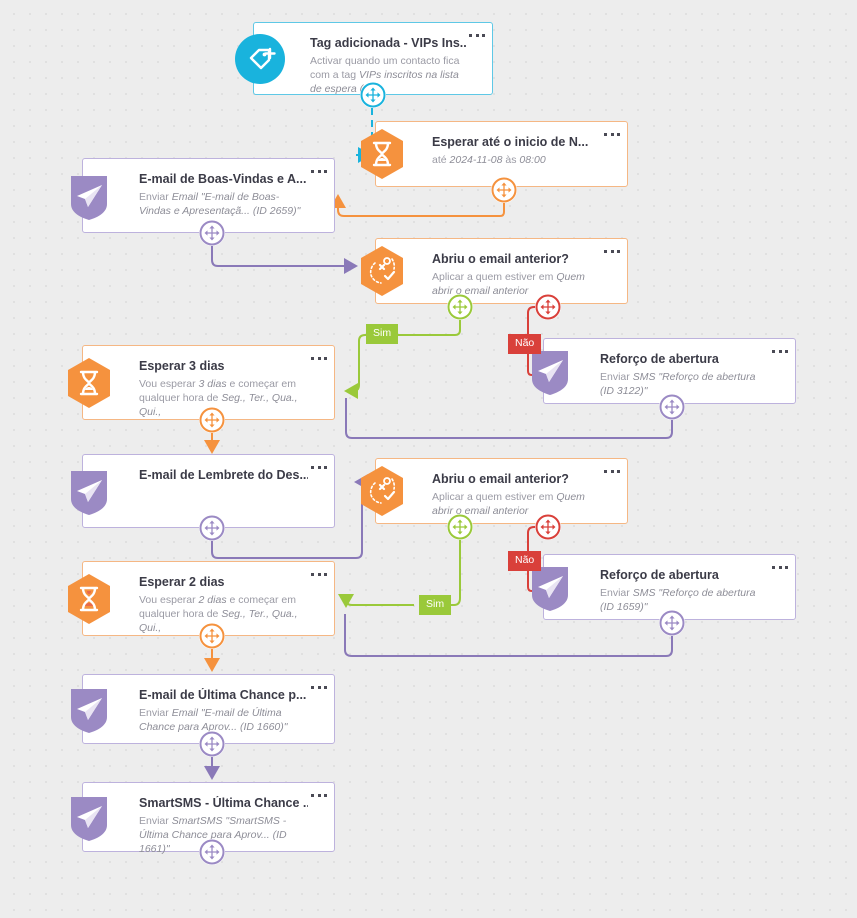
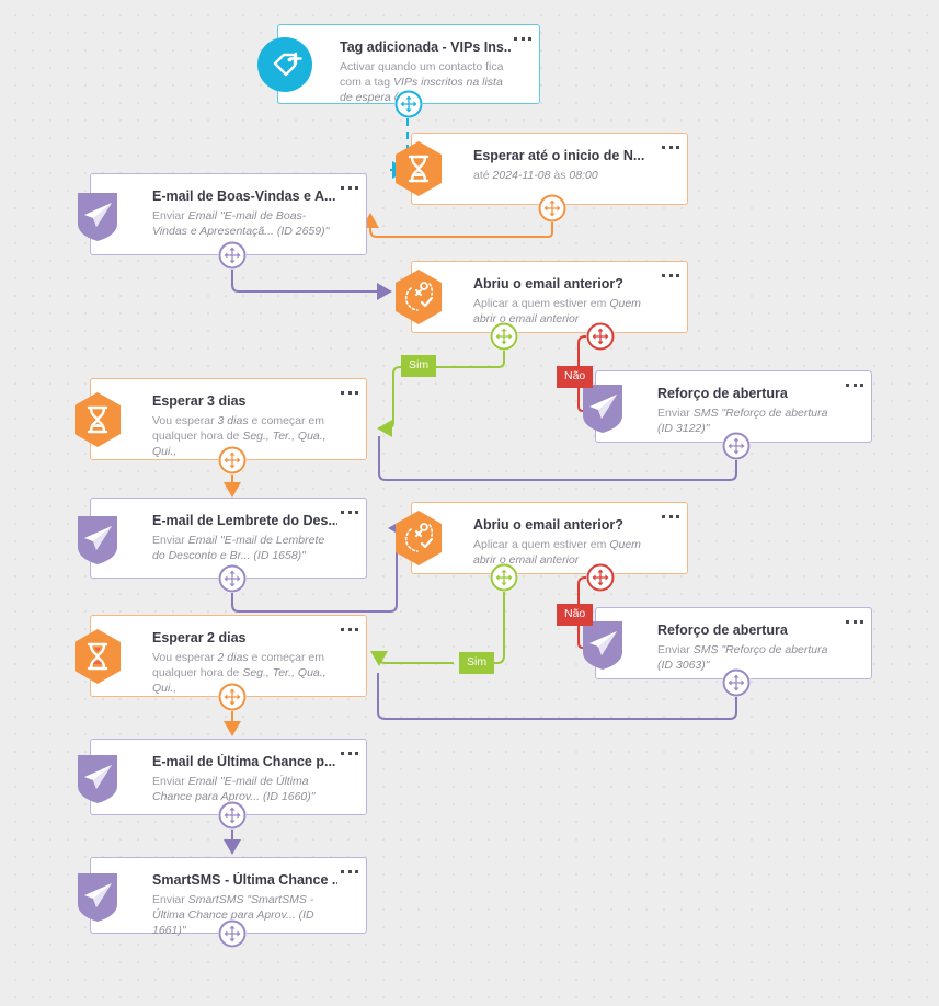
  Tag adicionada - VIPs Ins..
  Activar quando um contacto fica com a tag VIPs inscritos na lista de espera
  Esperar até o inicio de N...
  até 2024-11-08 às 08:00
  E-mail de Boas-Vindas e A...
  Enviar Email "E-mail de Boas-Vindas e Apresentaçã... (ID 2659)"
  Abriu o email anterior?
  Aplicar a quem estiver em Quem abrir o email anterior
  Sim
  Não
  Reforço de abertura
  Enviar SMS "Reforço de abertura (ID 3122)"
  Esperar 3 dias
  Vou esperar 3 dias e começar em qualquer hora de Seg., Ter., Qua., Qui.,
  E-mail de Lembrete do Des..
+ Enviar Email "E-mail de Lembrete do Desconto e Br... (ID 1658)"
  Abriu o email anterior?
  Aplicar a quem estiver em Quem abrir o email anterior
  Sim
  Não
  Reforço de abertura
- Enviar SMS "Reforço de abertura (ID 1659)"
+ Enviar SMS "Reforço de abertura (ID 3063)"
  Esperar 2 dias
  Vou esperar 2 dias e começar em qualquer hora de Seg., Ter., Qua., Qui.,
  E-mail de Última Chance p...
  Enviar Email "E-mail de Última Chance para Aprov... (ID 1660)"
  SmartSMS - Última Chance .
  Enviar SmartSMS "SmartSMS - Última Chance para Aprov... (ID 1661)"
